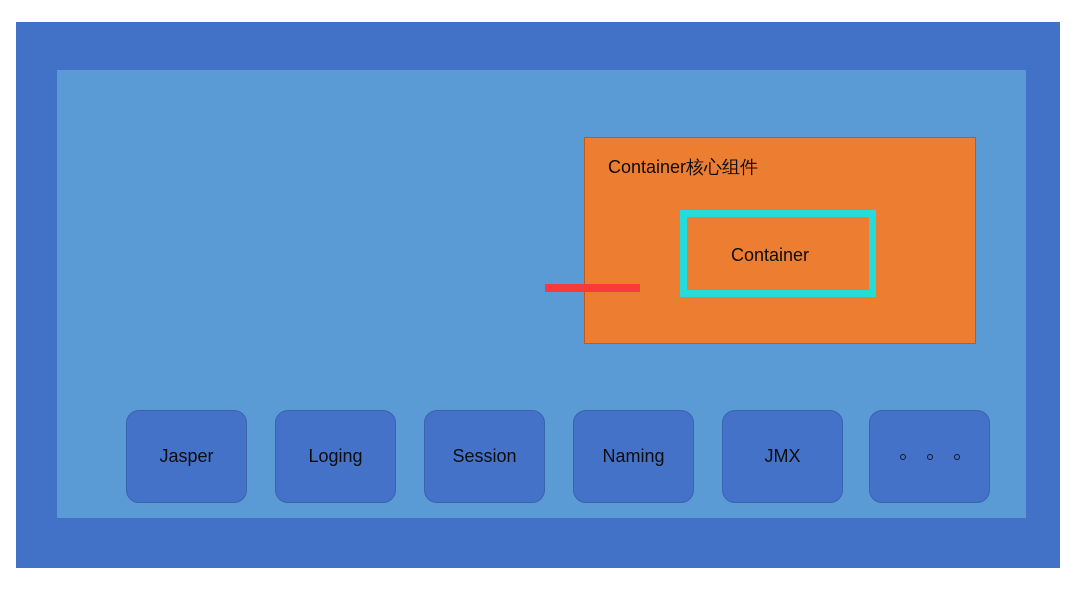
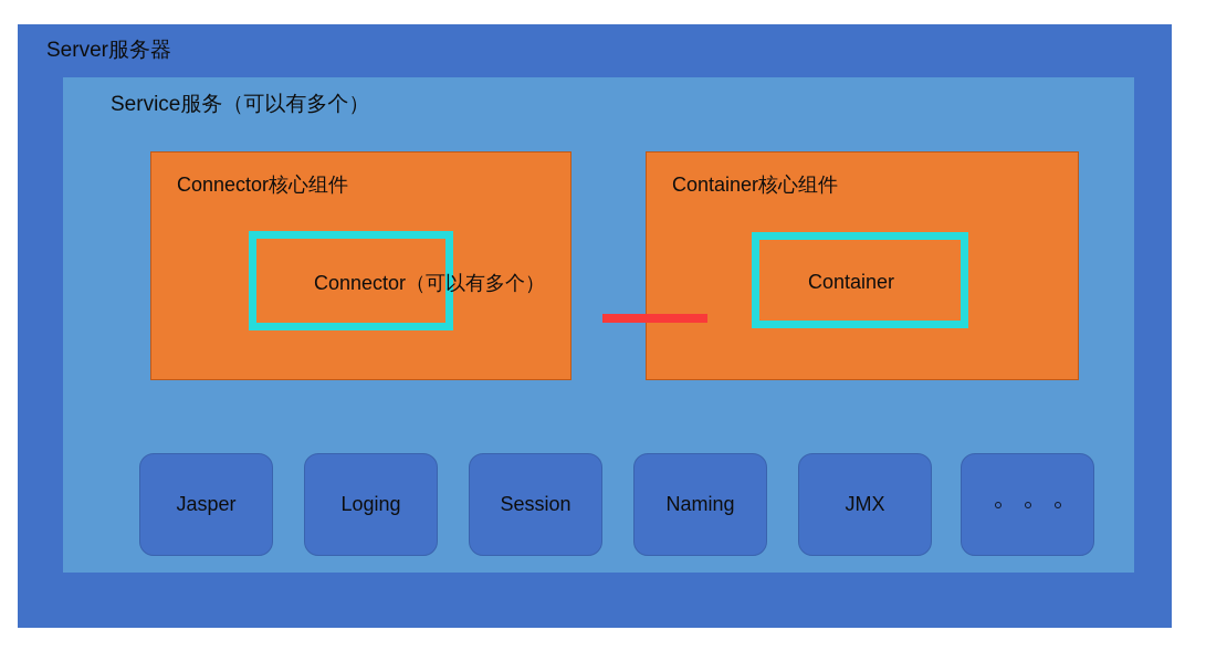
+ Server服务器
+ Service服务（可以有多个）
+ Connector核心组件
+ Connector（可以有多个）
  Container核心组件
  Container
  Jasper
  Loging
  Session
  Naming
  JMX
